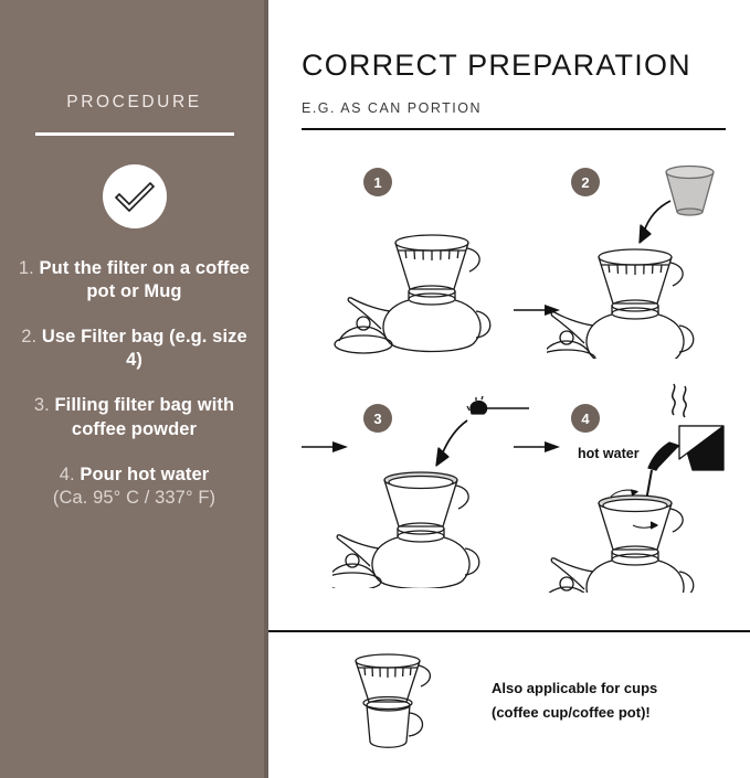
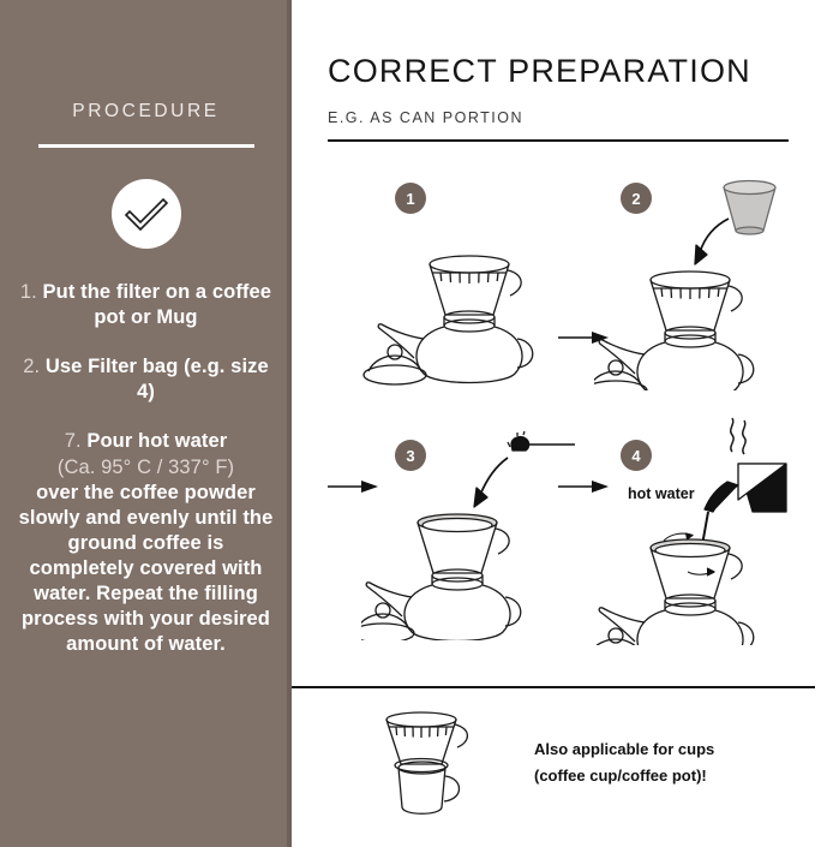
  PROCEDURE
  1. Put the filter on a coffee pot or Mug
  2. Use Filter bag (e.g. size 4)
- 3. Filling filter bag with coffee powder
- 4. Pour hot water
+ 7. Pour hot water
  (Ca. 95° C / 337° F)
+ over the coffee powder slowly and evenly until the ground coffee is completely covered with water. Repeat the filling process with your desired amount of water.
  CORRECT PREPARATION
  E.G. AS CAN PORTION
  1
  2
  3
  4
  hot water
  Also applicable for cups
  (coffee cup/coffee pot)!
